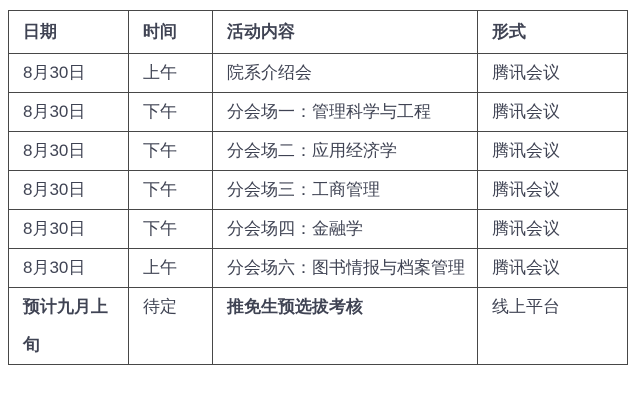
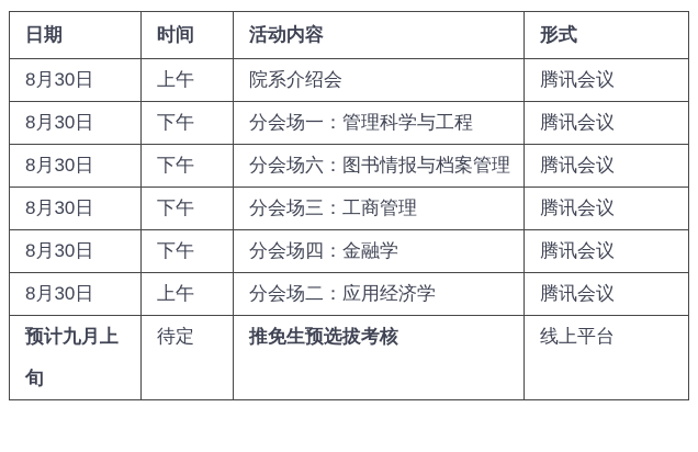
  日期	时间	活动内容	形式
  8月30日	上午	院系介绍会	腾讯会议
  8月30日	下午	分会场一：管理科学与工程	腾讯会议
- 8月30日	下午	分会场二：应用经济学	腾讯会议
+ 8月30日	下午	分会场六：图书情报与档案管理	腾讯会议
  8月30日	下午	分会场三：工商管理	腾讯会议
  8月30日	下午	分会场四：金融学	腾讯会议
- 8月30日	上午	分会场六：图书情报与档案管理	腾讯会议
+ 8月30日	上午	分会场二：应用经济学	腾讯会议
  预计九月上旬	待定	推免生预选拔考核	线上平台
